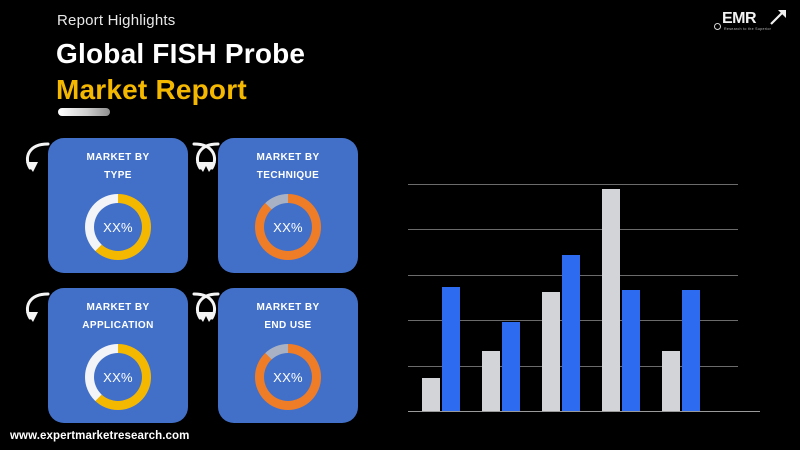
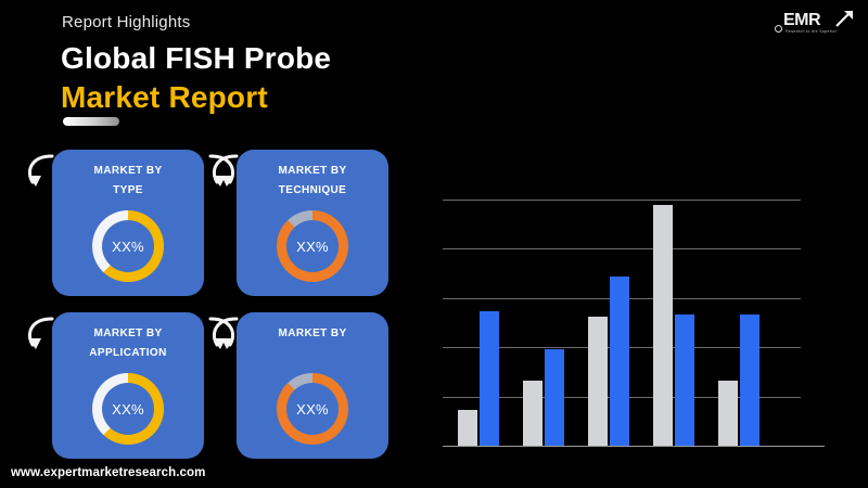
  Report Highlights
  Global FISH Probe
  Market Report
  EMR
  MARKET BY
  TYPE
  XX%
  MARKET BY
  TECHNIQUE
  XX%
  MARKET BY
  APPLICATION
  XX%
  MARKET BY
- END USE
  XX%
  www.expertmarketresearch.com
